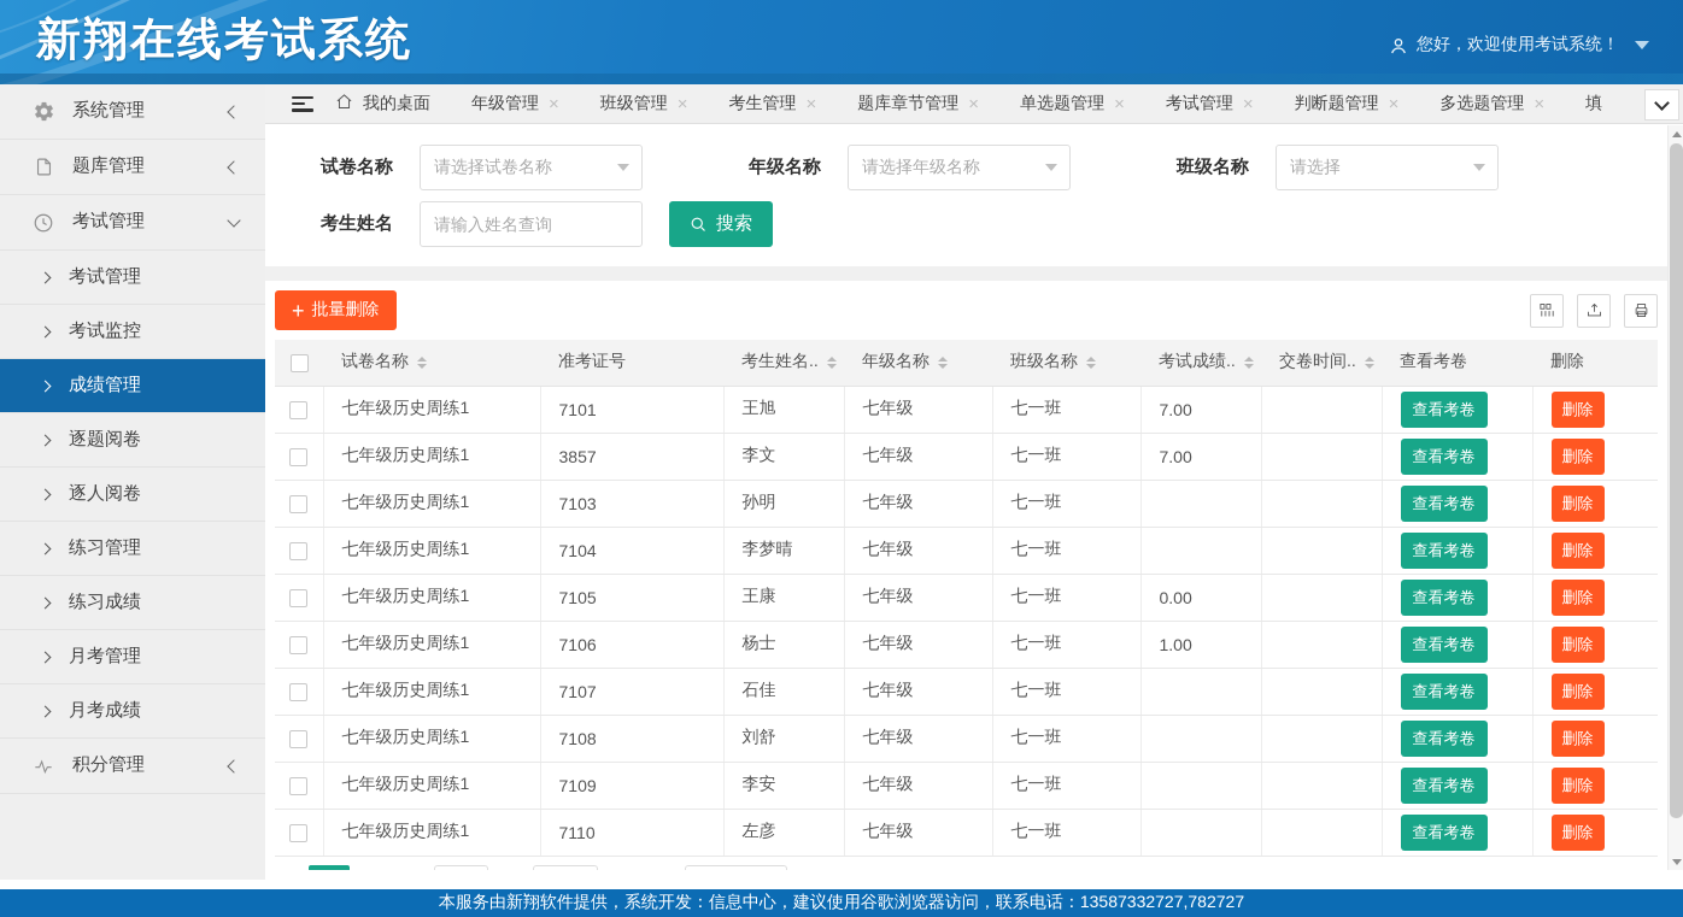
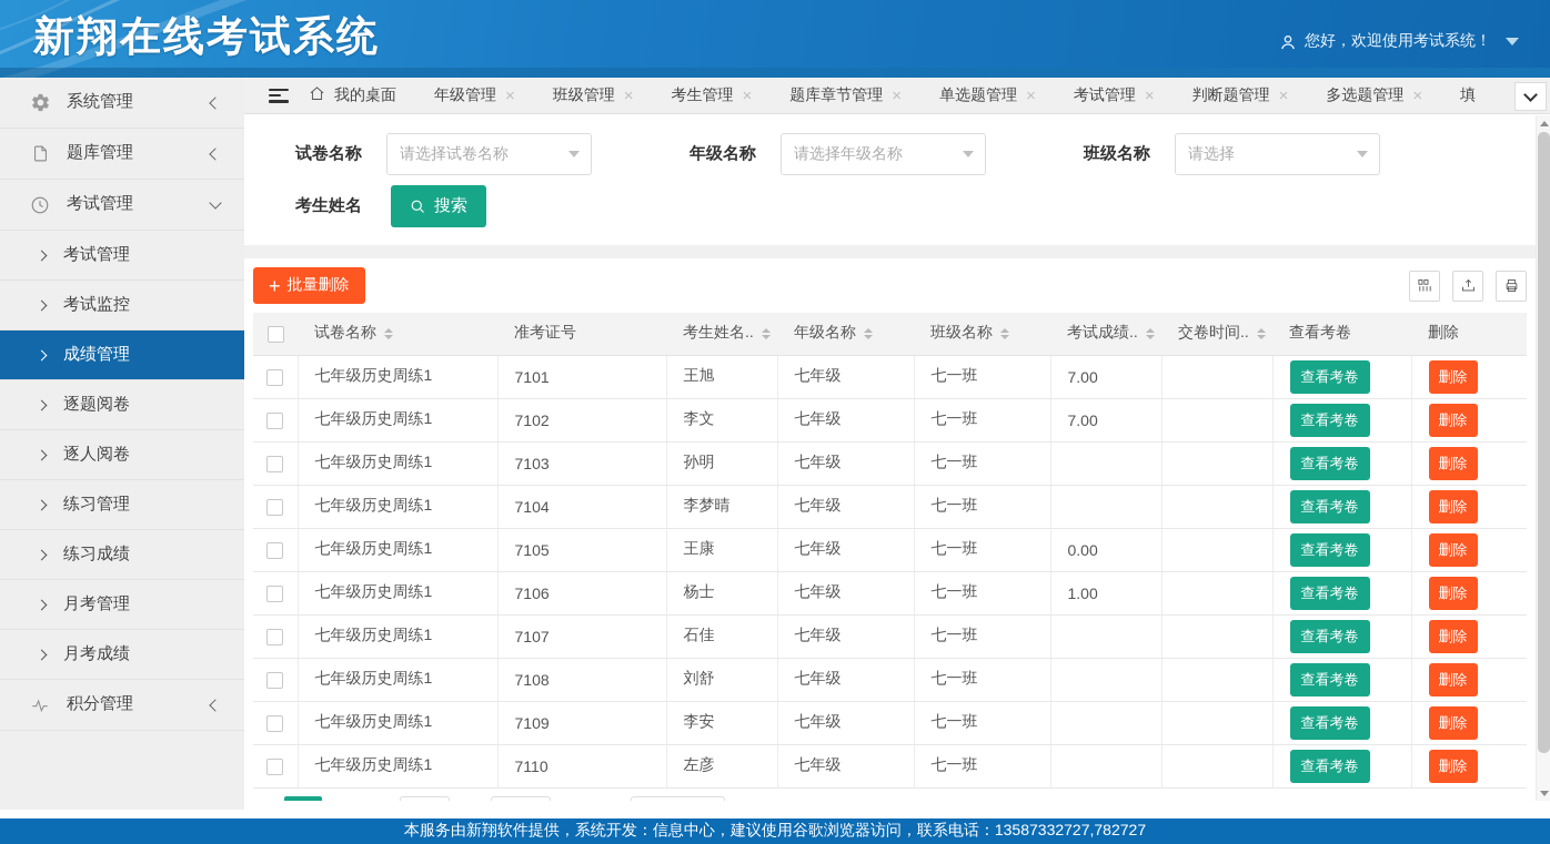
  新翔在线考试系统
  您好，欢迎使用考试系统！
  系统管理
  题库管理
  考试管理
  考试管理
  考试监控
  成绩管理
  逐题阅卷
  逐人阅卷
  练习管理
  练习成绩
  月考管理
  月考成绩
  积分管理
  我的桌面
  年级管理
  ×
  班级管理
  ×
  考生管理
  ×
  题库章节管理
  ×
  单选题管理
  ×
  考试管理
  ×
  判断题管理
  ×
  多选题管理
  ×
  填
  试卷名称
  请选择试卷名称
  年级名称
  请选择年级名称
  班级名称
  请选择
  考生姓名
- 请输入姓名查询
  搜索
  +
  批量删除
  	试卷名称	准考证号	考生姓名..	年级名称	班级名称	考试成绩..	交卷时间..	查看考卷	删除
  	七年级历史周练1	7101	王旭	七年级	七一班	7.00		查看考卷	删除
- 	七年级历史周练1	3857	李文	七年级	七一班	7.00		查看考卷	删除
+ 	七年级历史周练1	7102	李文	七年级	七一班	7.00		查看考卷	删除
  	七年级历史周练1	7103	孙明	七年级	七一班			查看考卷	删除
  	七年级历史周练1	7104	李梦晴	七年级	七一班			查看考卷	删除
  	七年级历史周练1	7105	王康	七年级	七一班	0.00		查看考卷	删除
  	七年级历史周练1	7106	杨士	七年级	七一班	1.00		查看考卷	删除
  	七年级历史周练1	7107	石佳	七年级	七一班			查看考卷	删除
  	七年级历史周练1	7108	刘舒	七年级	七一班			查看考卷	删除
  	七年级历史周练1	7109	李安	七年级	七一班			查看考卷	删除
  	七年级历史周练1	7110	左彦	七年级	七一班			查看考卷	删除
  本服务由新翔软件提供，系统开发：信息中心，建议使用谷歌浏览器访问，联系电话：13587332727,782727
